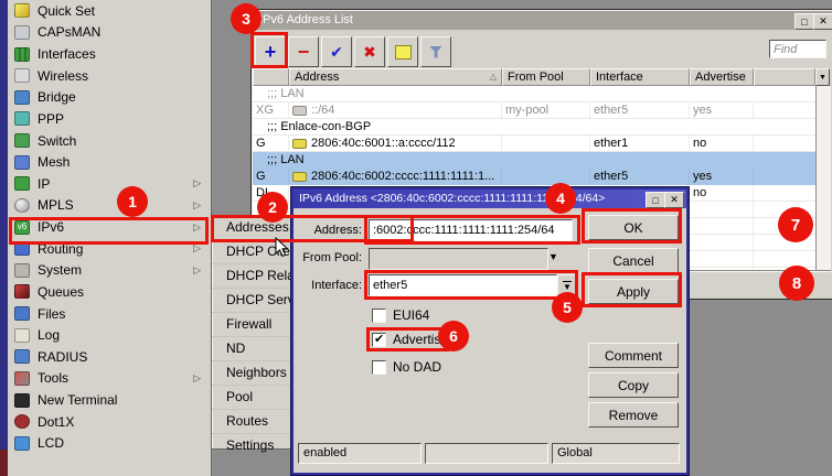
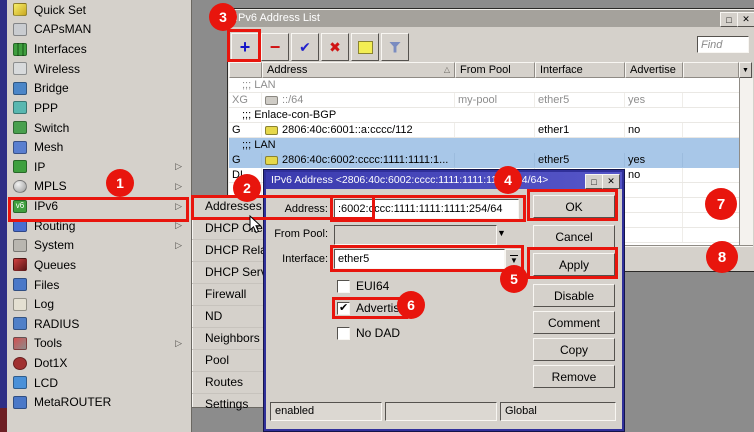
  Quick Set
  CAPsMAN
  Interfaces
  Wireless
  Bridge
  PPP
  Switch
  Mesh
  IP
  ▷
  MPLS
  ▷
  IPv6
  ▷
  Routing
  ▷
  System
  ▷
  Queues
  Files
  Log
  RADIUS
  Tools
  ▷
- New Terminal
  Dot1X
  LCD
+ MetaROUTER
  Pv6 Address List
  □
  ✕
  +
  −
  ✔
  ✖
  Find
  Address
  △
  From Pool
  Interface
  Advertise
  ;;; LAN
  XG
  ::/64
  my-pool
  ether5
  yes
  ;;; Enlace-con-BGP
  G
  2806:40c:6001::a:cccc/112
  ether1
  no
  ;;; LAN
  G
  2806:40c:6002:cccc:1111:1111:1...
  ether5
  yes
  no
  Addresses
  DHCP Rel
  DHCP Ser
  Firewall
  ND
  Neighbors
  Pool
  Routes
  Settings
  IPv6 Address <2806:40c:6002:cccc:1111:1111:14/64>
  □
  ✕
  Address:
  :6002:cccc:1111:1111:1111:254/64
  From Pool:
  ▼
  Interface:
  ether5
  ▼
  EUI64
  Adverti
  No DAD
  OK
  Cancel
  Apply
+ Disable
  Comment
  Copy
  Remove
  enabled
  Global
  1
  2
  3
  4
  5
  6
  7
  8
